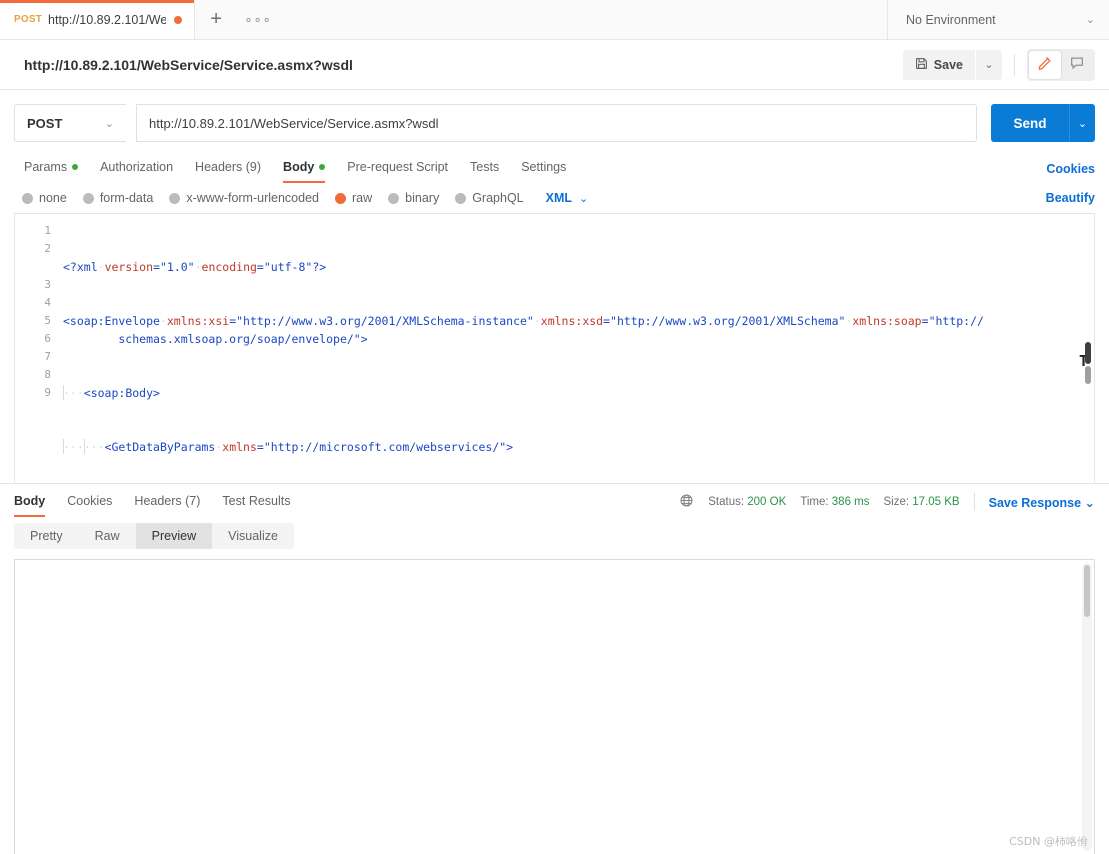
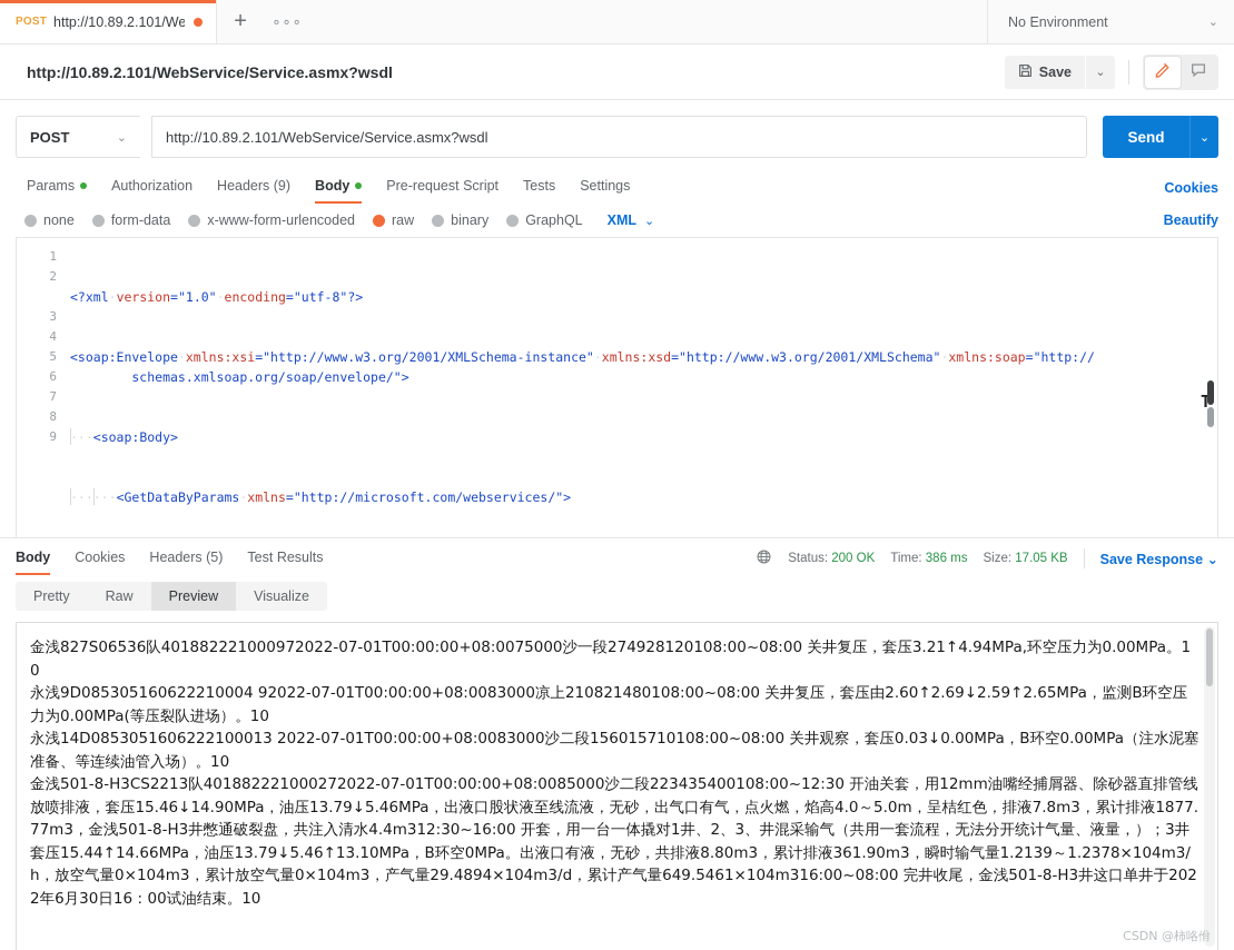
  POST
  http://10.89.2.101/We
  +
  ∘∘∘
  No Environment
  ⌄
  http://10.89.2.101/WebService/Service.asmx?wsdl
  Save
  ⌄
  POST
  ⌄
  http://10.89.2.101/WebService/Service.asmx?wsdl
  Send
  ⌄
  Params
  Authorization
  Headers (9)
  Body
  Pre-request Script
  Tests
  Settings
  Cookies
  none
  form-data
  x-www-form-urlencoded
  raw
  binary
  GraphQL
  XML
  ⌄
  Beautify
  1
  2
  3
  4
  5
  6
  7
  8
  9
  <?xml·version="1.0"·encoding="utf-8"?>
  <soap:Envelope·xmlns:xsi="http://www.w3.org/2001/XMLSchema-instance"·xmlns:xsd="http://www.w3.org/2001/XMLSchema"·xmlns:soap="http://
  schemas.xmlsoap.org/soap/envelope/">
  ···<soap:Body>
  ······<GetDataByParams·xmlns="http://microsoft.com/webservices/">
  T
  Body
  Cookies
- Headers (7)
+ Headers (5)
  Test Results
  Status: 200 OK
  Time: 386 ms
  Size: 17.05 KB
  Save Response ⌄
  Pretty
  Raw
  Preview
  Visualize
+ 金浅827S06536队401882221000972022-07-01T00:00:00+08:0075000沙一段274928120108:00~08:00 关井复压，套压3.21↑4.94MPa,环空压力为0.00MPa。10
+ 永浅9D085305160622210004 92022-07-01T00:00:00+08:0083000凉上210821480108:00~08:00 关井复压，套压由2.60↑2.69↓2.59↑2.65MPa，监测B环空压力为0.00MPa(等压裂队进场）。10
+ 永浅14D0853051606222100013 2022-07-01T00:00:00+08:0083000沙二段156015710108:00~08:00 关井观察，套压0.03↓0.00MPa，B环空0.00MPa（注水泥塞准备、等连续油管入场）。10
+ 金浅501-8-H3CS2213队401882221000272022-07-01T00:00:00+08:0085000沙二段223435400108:00~12:30 开油关套，用12mm油嘴经捕屑器、除砂器直排管线放喷排液，套压15.46↓14.90MPa，油压13.79↓5.46MPa，出液口股状液至线流液，无砂，出气口有气，点火燃，焰高4.0～5.0m，呈桔红色，排液7.8m3，累计排液1877.77m3，金浅501-8-H3井憋通破裂盘，共注入清水4.4m312:30~16:00 开套，用一台一体撬对1井、2、3、井混采输气（共用一套流程，无法分开统计气量、液量，）；3井套压15.44↑14.66MPa，油压13.79↓5.46↑13.10MPa，B环空0MPa。出液口有液，无砂，共排液8.80m3，累计排液361.90m3，瞬时输气量1.2139～1.2378×104m3/h，放空气量0×104m3，累计放空气量0×104m3，产气量29.4894×104m3/d，累计产气量649.5461×104m316:00~08:00 完井收尾，金浅501-8-H3井这口单井于2022年6月30日16：00试油结束。10
  CSDN @柿咯佾
